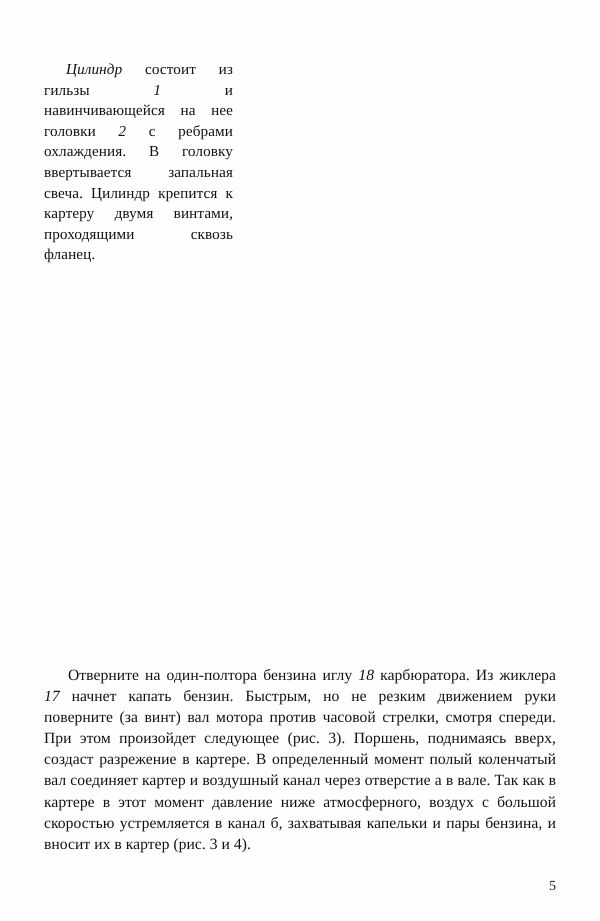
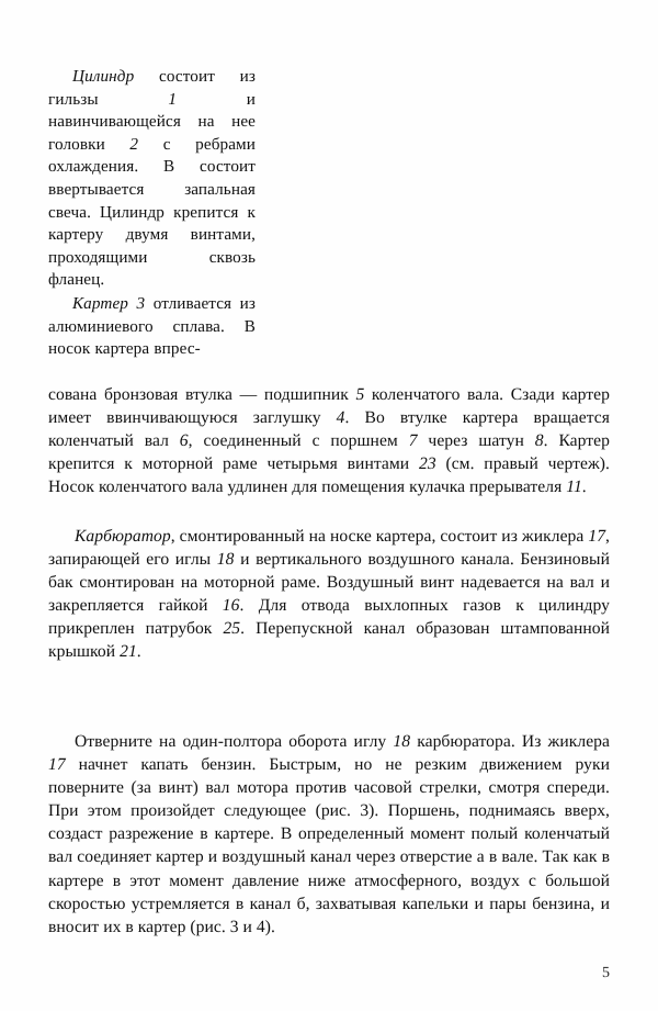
- Цилиндр состоит из гильзы 1 и навинчивающейся на нее головки 2 с ребрами охлаждения. В головку ввертывается запальная свеча. Цилиндр крепится к картеру двумя винтами, проходящими сквозь фланец.
+ Цилиндр состоит из гильзы 1 и навинчивающейся на нее головки 2 с ребрами охлаждения. В состоит ввертывается запальная свеча. Цилиндр крепится к картеру двумя винтами, проходящими сквозь фланец.
+ Картер 3 отливается из алюминиевого сплава. В носок картера впрес-
+ сована бронзовая втулка — подшипник 5 коленчатого вала. Сзади картер имеет ввинчивающуюся заглушку 4. Во втулке картера вращается коленчатый вал 6, соединенный с поршнем 7 через шатун 8. Картер крепится к моторной раме четырьмя винтами 23 (см. правый чертеж). Носок коленчатого вала удлинен для помещения кулачка прерывателя 11.
+ Карбюратор, смонтированный на носке картера, состоит из жиклера 17, запирающей его иглы 18 и вертикального воздушного канала. Бензиновый бак смонтирован на моторной раме. Воздушный винт надевается на вал и закрепляется гайкой 16. Для отвода выхлопных газов к цилиндру прикреплен патрубок 25. Перепускной канал образован штампованной крышкой 21.
- Отверните на один-полтора бензина иглу 18 карбюратора. Из жиклера 17 начнет капать бензин. Быстрым, но не резким движением руки поверните (за винт) вал мотора против часовой стрелки, смотря спереди. При этом произойдет следующее (рис. 3). Поршень, поднимаясь вверх, создаст разрежение в картере. В определенный момент полый коленчатый вал соединяет картер и воздушный канал через отверстие а в вале. Так как в картере в этот момент давление ниже атмосферного, воздух с большой скоростью устремляется в канал б, захватывая капельки и пары бензина, и вносит их в картер (рис. 3 и 4).
+ Отверните на один-полтора оборота иглу 18 карбюратора. Из жиклера 17 начнет капать бензин. Быстрым, но не резким движением руки поверните (за винт) вал мотора против часовой стрелки, смотря спереди. При этом произойдет следующее (рис. 3). Поршень, поднимаясь вверх, создаст разрежение в картере. В определенный момент полый коленчатый вал соединяет картер и воздушный канал через отверстие а в вале. Так как в картере в этот момент давление ниже атмосферного, воздух с большой скоростью устремляется в канал б, захватывая капельки и пары бензина, и вносит их в картер (рис. 3 и 4).
  5
